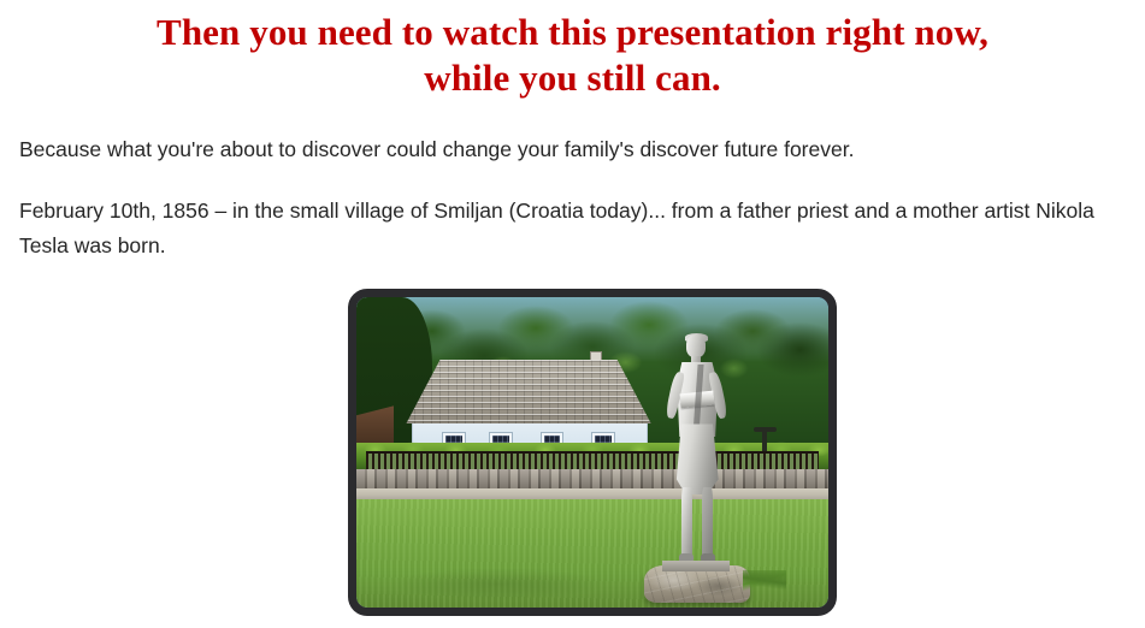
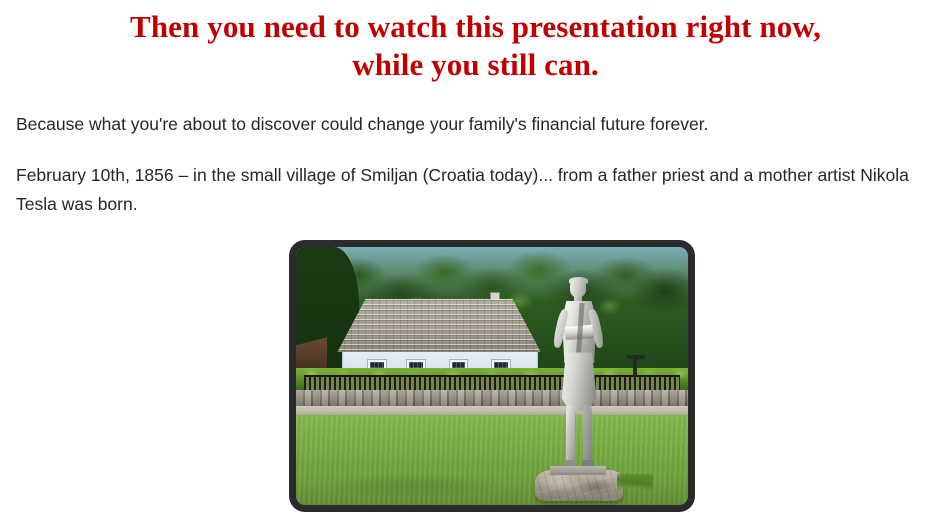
  Then you need to watch this presentation right now,
  while you still can.
- Because what you're about to discover could change your family's discover future forever.
+ Because what you're about to discover could change your family's financial future forever.
  February 10th, 1856 – in the small village of Smiljan (Croatia today)... from a father priest and a mother artist Nikola Tesla was born.
